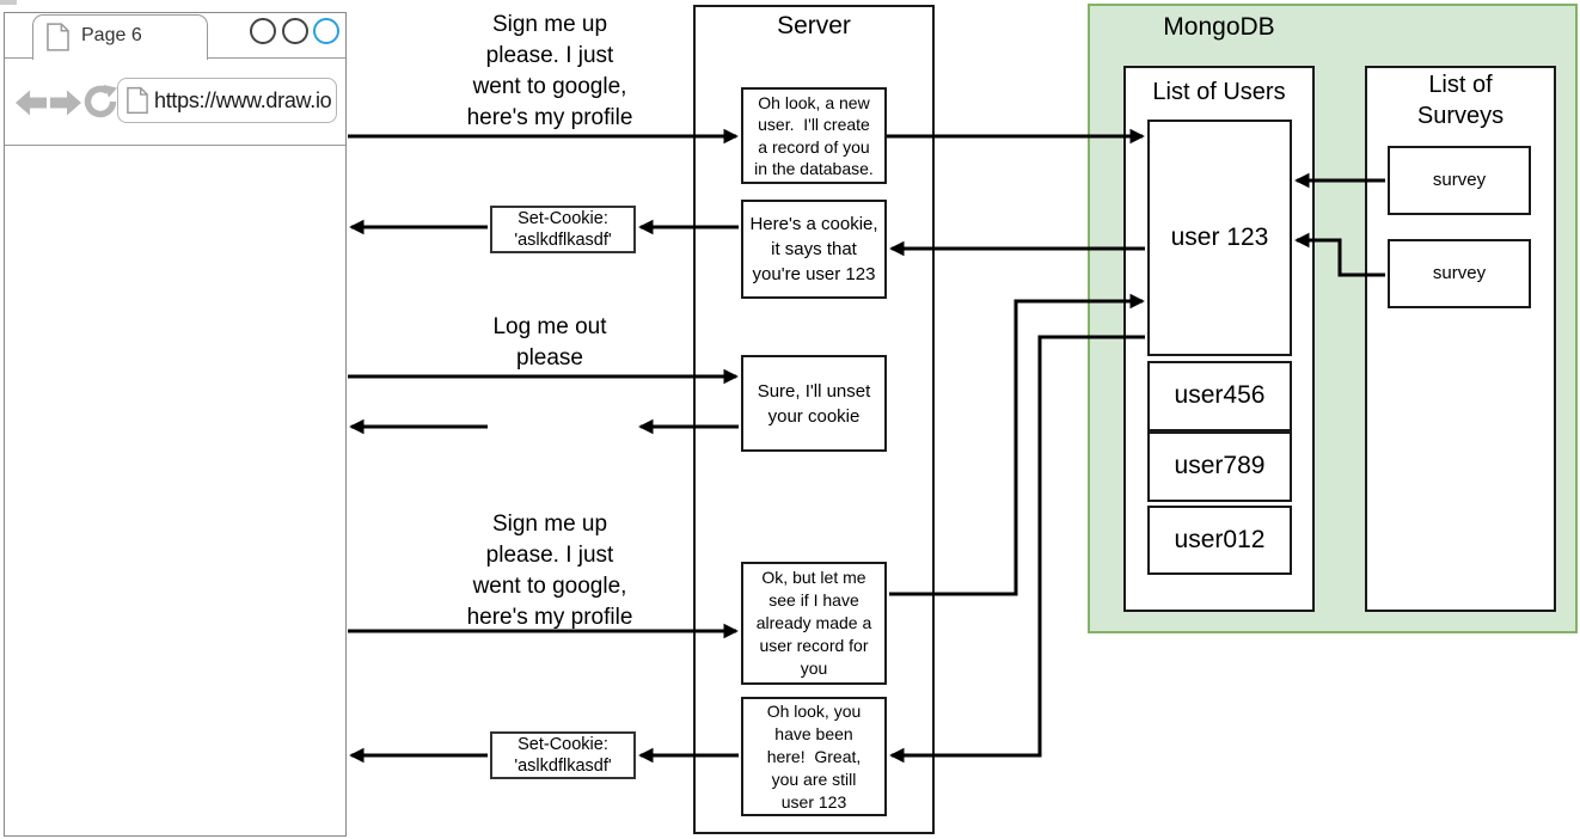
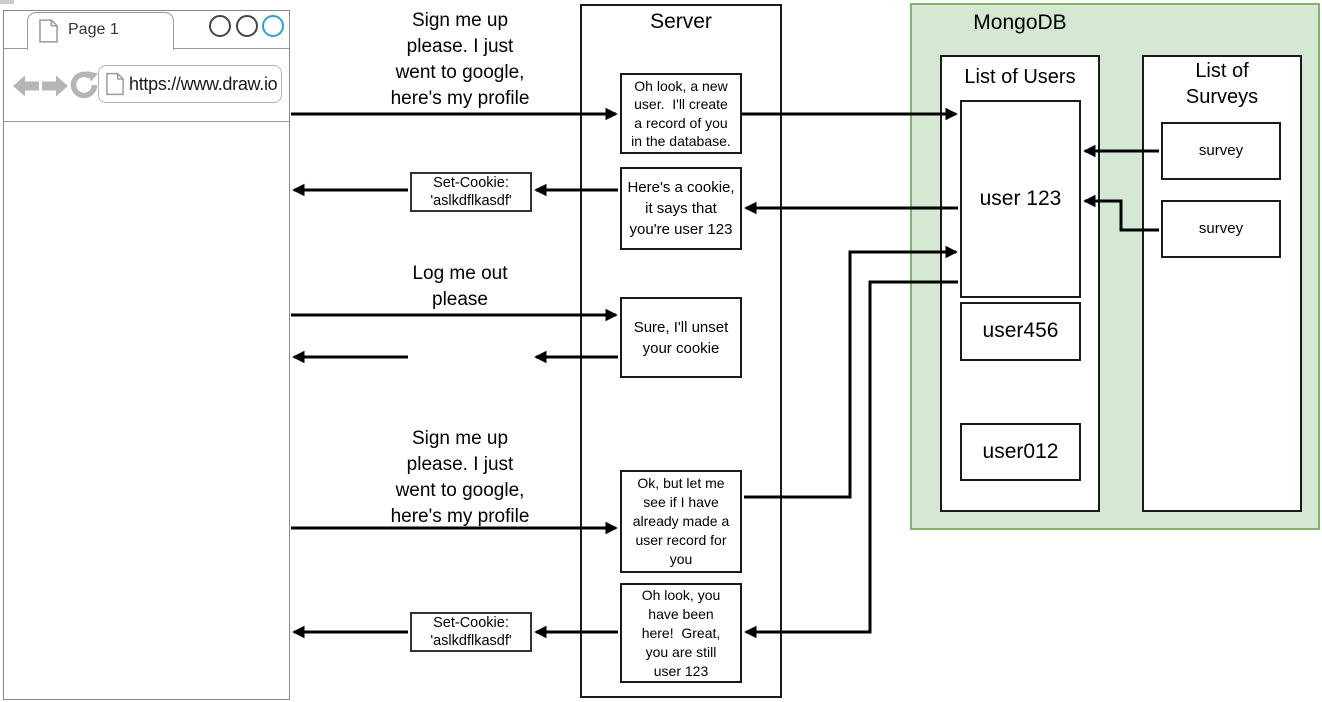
- Page 6
+ Page 1
  https://www.draw.io
  Sign me up
  please. I just
  went to google,
  here's my profile
  Log me out
  please
  Sign me up
  please. I just
  went to google,
  here's my profile
  Set-Cookie:
  'aslkdflkasdf'
  Set-Cookie:
  'aslkdflkasdf'
  Server
  Oh look, a new
  user. I'll create
  a record of you
  in the database.
  Here's a cookie,
  it says that
  you're user 123
  Sure, I'll unset
  your cookie
  Ok, but let me
  see if I have
  already made a
  user record for
  you
  Oh look, you
  have been
  here! Great,
  you are still
  user 123
  MongoDB
  List of Users
  user 123
  user456
- user789
  user012
  List of
  Surveys
  survey
  survey
